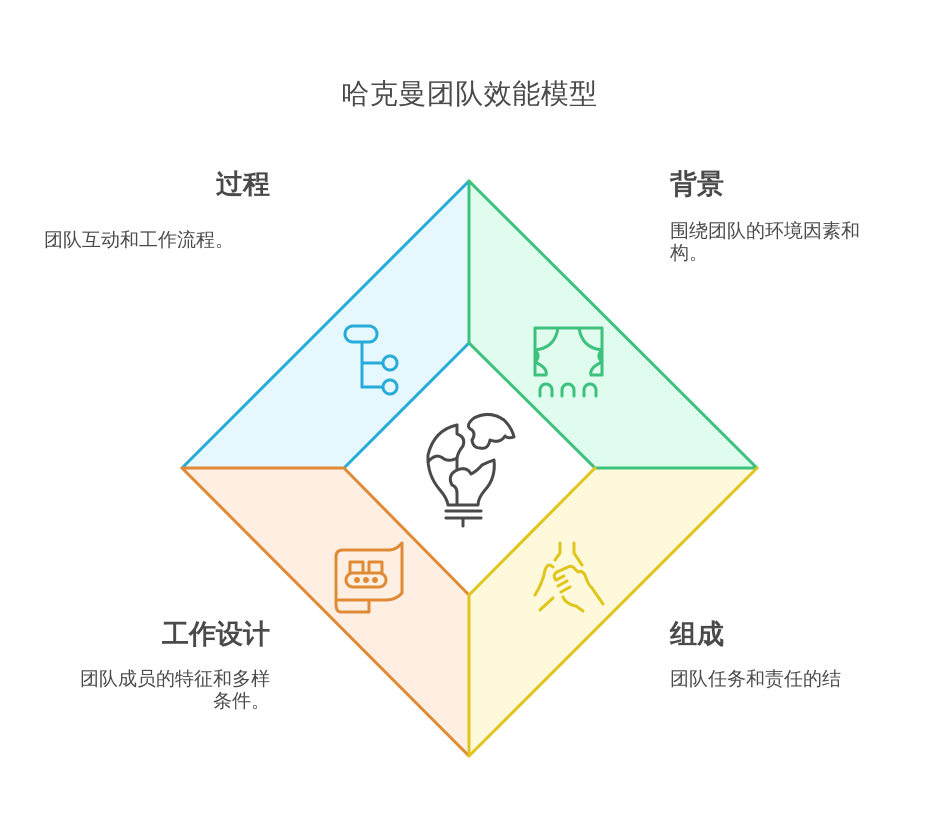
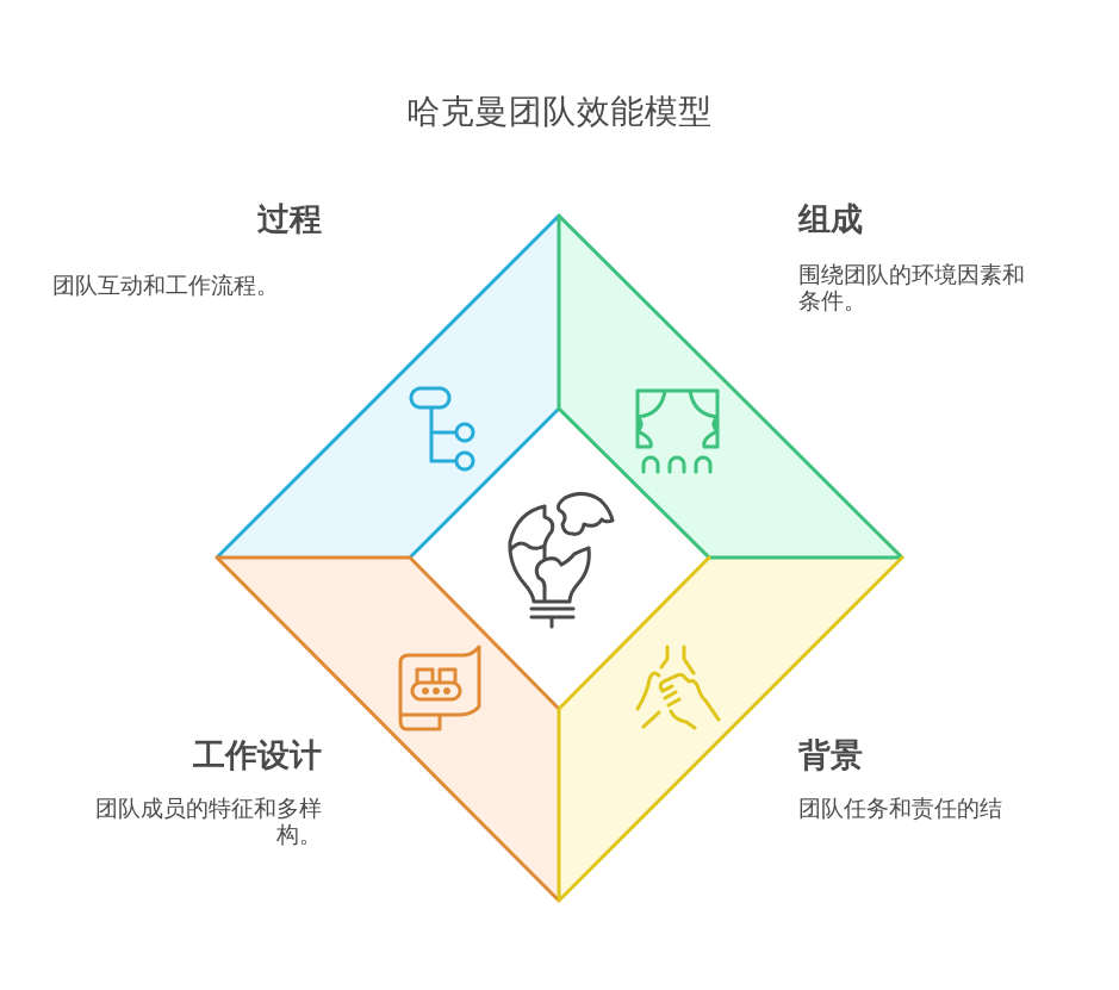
  哈克曼团队效能模型
  过程
  团队互动和工作流程。
- 背景
+ 组成
  围绕团队的环境因素和
- 构。
+ 条件。
  工作设计
  团队成员的特征和多样
- 条件。
+ 构。
- 组成
+ 背景
  团队任务和责任的结
